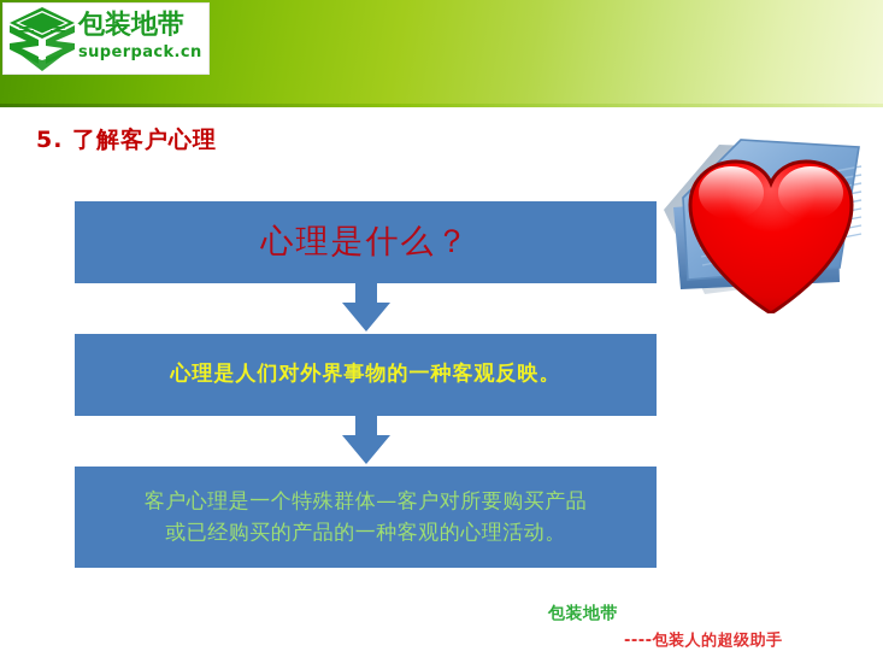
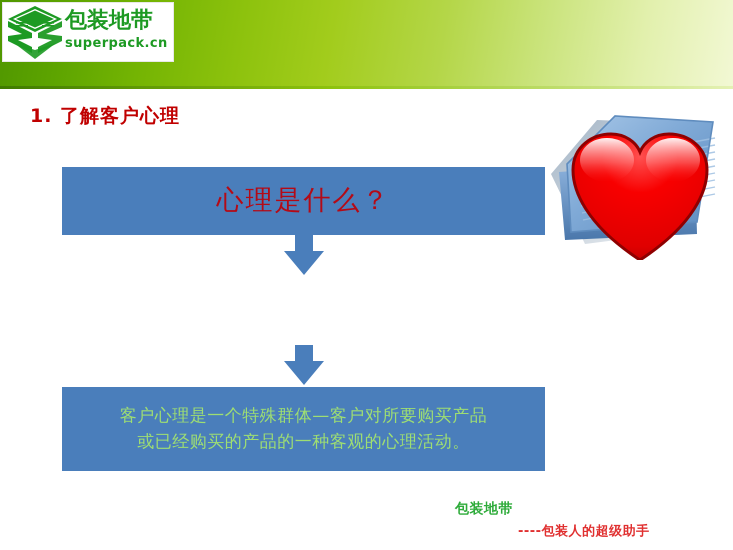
  包装地带
  superpack.cn
- 5. 了解客户心理
+ 1. 了解客户心理
  心理是什么？
- 心理是人们对外界事物的一种客观反映。
  客户心理是一个特殊群体—客户对所要购买产品
  或已经购买的产品的一种客观的心理活动。
  包装地带
  ----包装人的超级助手
